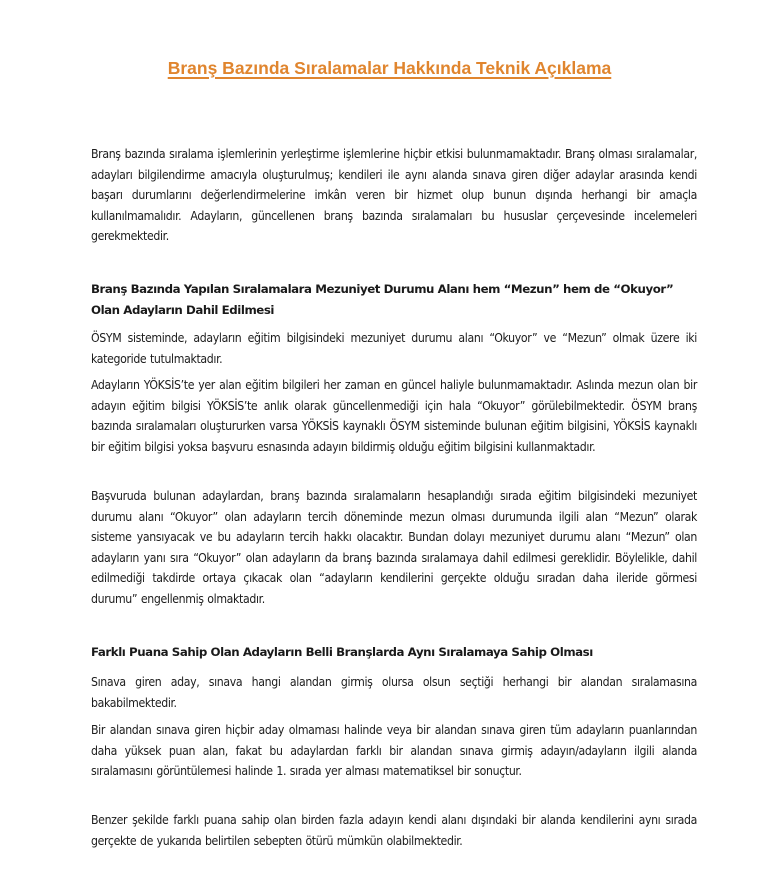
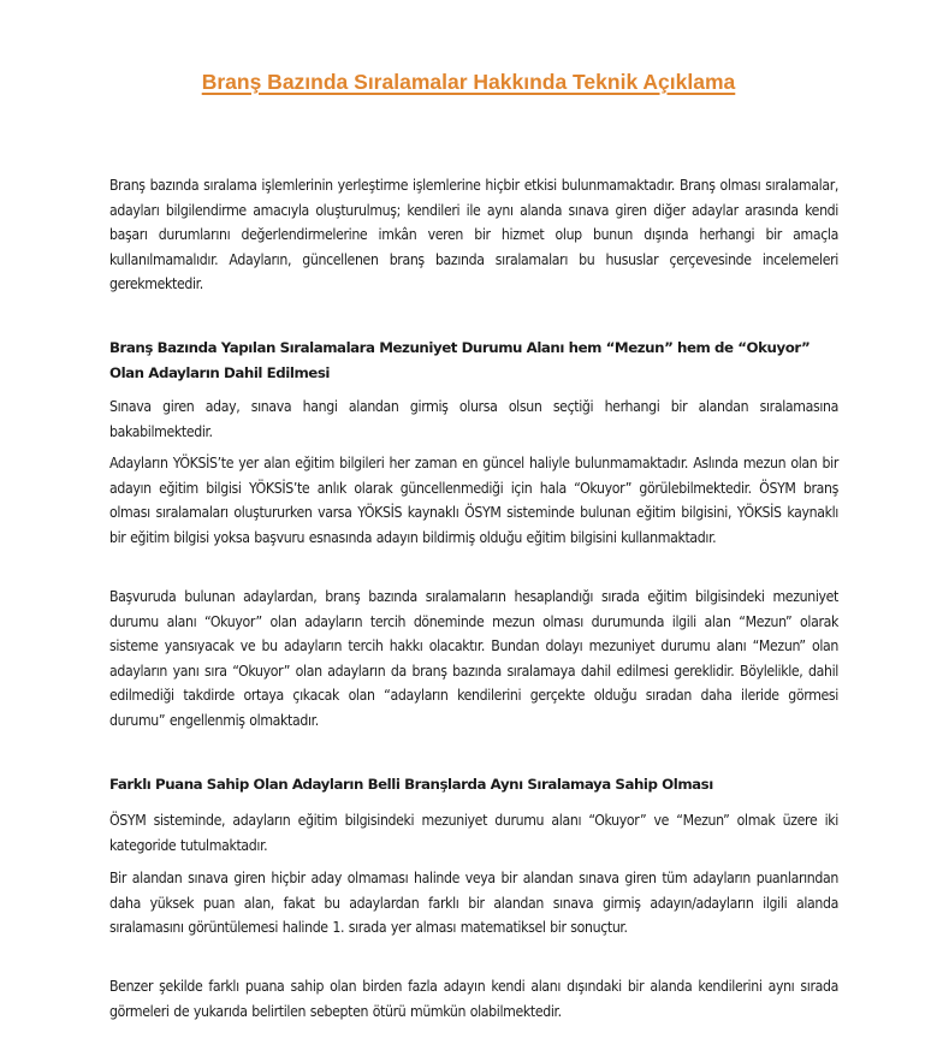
  Branş Bazında Sıralamalar Hakkında Teknik Açıklama
  Branş bazında sıralama işlemlerinin yerleştirme işlemlerine hiçbir etkisi bulunmamaktadır. Branş olması sıralamalar, adayları bilgilendirme amacıyla oluşturulmuş; kendileri ile aynı alanda sınava giren diğer adaylar arasında kendi başarı durumlarını değerlendirmelerine imkân veren bir hizmet olup bunun dışında herhangi bir amaçla kullanılmamalıdır. Adayların, güncellenen branş bazında sıralamaları bu hususlar çerçevesinde incelemeleri gerekmektedir.
  Branş Bazında Yapılan Sıralamalara Mezuniyet Durumu Alanı hem “Mezun” hem de “Okuyor” Olan Adayların Dahil Edilmesi
- ÖSYM sisteminde, adayların eğitim bilgisindeki mezuniyet durumu alanı “Okuyor” ve “Mezun” olmak üzere iki kategoride tutulmaktadır.
+ Sınava giren aday, sınava hangi alandan girmiş olursa olsun seçtiği herhangi bir alandan sıralamasına bakabilmektedir.
- Adayların YÖKSİS’te yer alan eğitim bilgileri her zaman en güncel haliyle bulunmamaktadır. Aslında mezun olan bir adayın eğitim bilgisi YÖKSİS’te anlık olarak güncellenmediği için hala “Okuyor” görülebilmektedir. ÖSYM branş bazında sıralamaları oluştururken varsa YÖKSİS kaynaklı ÖSYM sisteminde bulunan eğitim bilgisini, YÖKSİS kaynaklı bir eğitim bilgisi yoksa başvuru esnasında adayın bildirmiş olduğu eğitim bilgisini kullanmaktadır.
+ Adayların YÖKSİS’te yer alan eğitim bilgileri her zaman en güncel haliyle bulunmamaktadır. Aslında mezun olan bir adayın eğitim bilgisi YÖKSİS’te anlık olarak güncellenmediği için hala “Okuyor” görülebilmektedir. ÖSYM branş olması sıralamaları oluştururken varsa YÖKSİS kaynaklı ÖSYM sisteminde bulunan eğitim bilgisini, YÖKSİS kaynaklı bir eğitim bilgisi yoksa başvuru esnasında adayın bildirmiş olduğu eğitim bilgisini kullanmaktadır.
  Başvuruda bulunan adaylardan, branş bazında sıralamaların hesaplandığı sırada eğitim bilgisindeki mezuniyet durumu alanı “Okuyor” olan adayların tercih döneminde mezun olması durumunda ilgili alan “Mezun” olarak sisteme yansıyacak ve bu adayların tercih hakkı olacaktır. Bundan dolayı mezuniyet durumu alanı “Mezun” olan adayların yanı sıra “Okuyor” olan adayların da branş bazında sıralamaya dahil edilmesi gereklidir. Böylelikle, dahil edilmediği takdirde ortaya çıkacak olan “adayların kendilerini gerçekte olduğu sıradan daha ileride görmesi durumu” engellenmiş olmaktadır.
  Farklı Puana Sahip Olan Adayların Belli Branşlarda Aynı Sıralamaya Sahip Olması
- Sınava giren aday, sınava hangi alandan girmiş olursa olsun seçtiği herhangi bir alandan sıralamasına bakabilmektedir.
+ ÖSYM sisteminde, adayların eğitim bilgisindeki mezuniyet durumu alanı “Okuyor” ve “Mezun” olmak üzere iki kategoride tutulmaktadır.
  Bir alandan sınava giren hiçbir aday olmaması halinde veya bir alandan sınava giren tüm adayların puanlarından daha yüksek puan alan, fakat bu adaylardan farklı bir alandan sınava girmiş adayın/adayların ilgili alanda sıralamasını görüntülemesi halinde 1. sırada yer alması matematiksel bir sonuçtur.
- Benzer şekilde farklı puana sahip olan birden fazla adayın kendi alanı dışındaki bir alanda kendilerini aynı sırada gerçekte de yukarıda belirtilen sebepten ötürü mümkün olabilmektedir.
+ Benzer şekilde farklı puana sahip olan birden fazla adayın kendi alanı dışındaki bir alanda kendilerini aynı sırada görmeleri de yukarıda belirtilen sebepten ötürü mümkün olabilmektedir.
